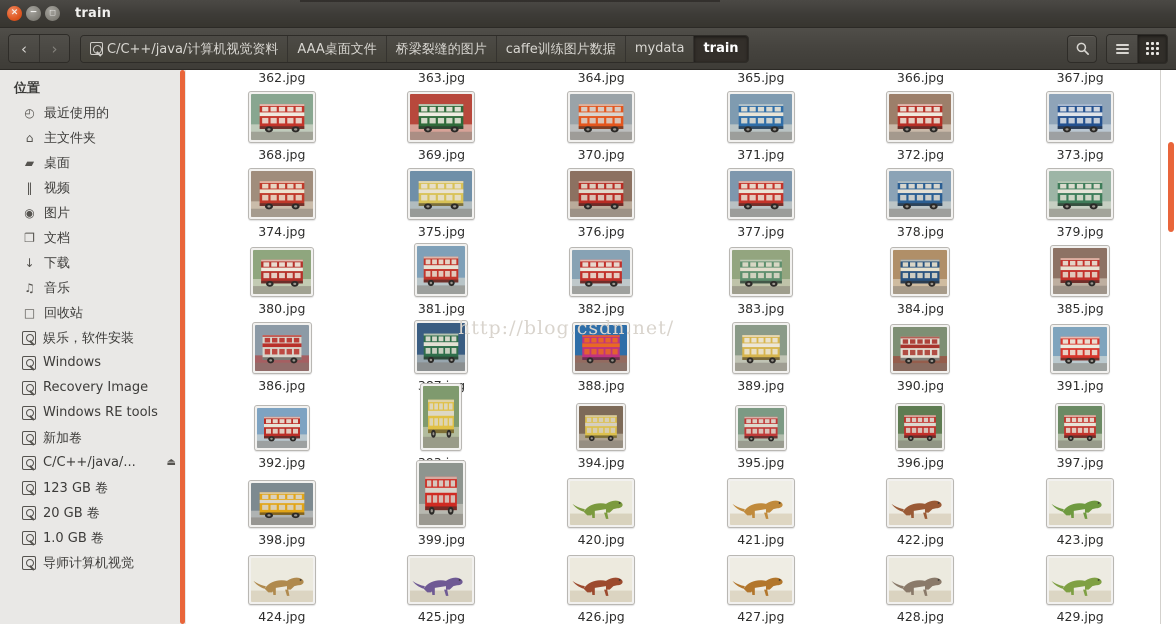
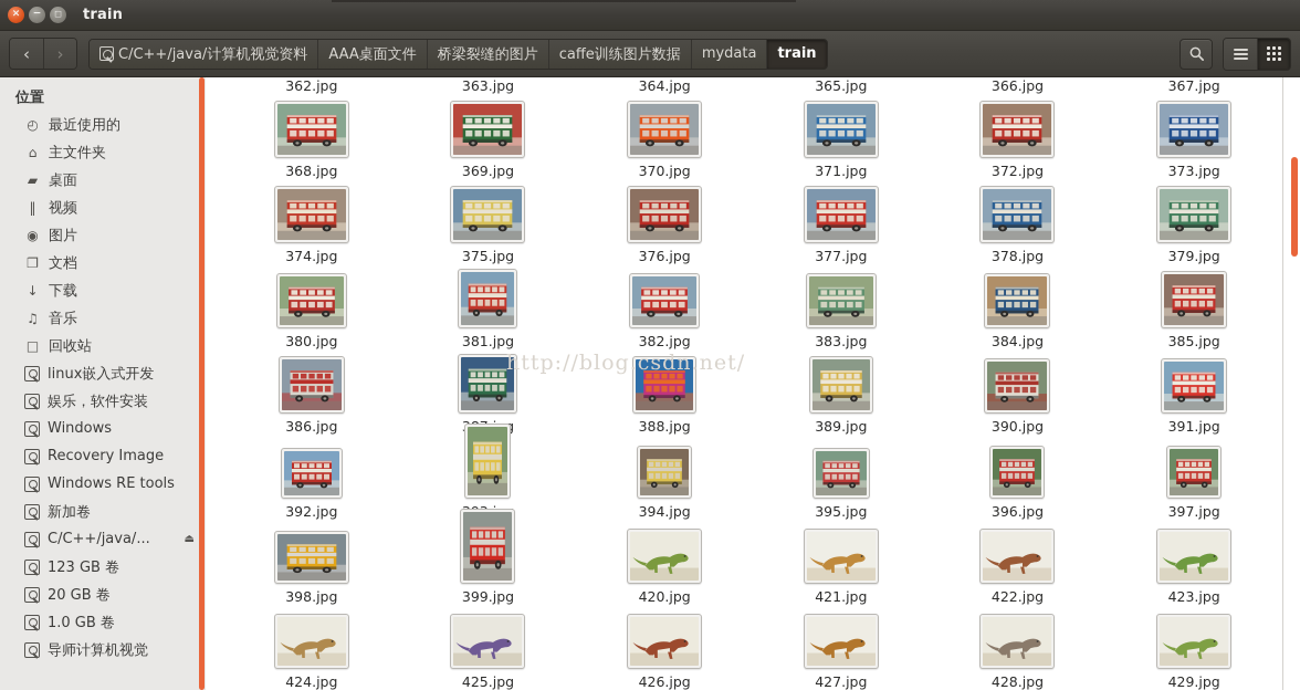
  ×
  −
  □
  train
  ‹
  ›
  C/C++/java/计算机视觉资料
  AAA桌面文件
  桥梁裂缝的图片
  caffe训练图片数据
  mydata
  train
  位置
  ◴
  最近使用的
  ⌂
  主文件夹
  ▰
  桌面
  ‖
  视频
  ◉
  图片
  ❐
  文档
  ↓
  下载
  ♫
  音乐
  □
  回收站
+ linux嵌入式开发
  娱乐，软件安装
  Windows
  Recovery Image
  Windows RE tools
  新加卷
  C/C++/java/...
  ⏏
  123 GB 卷
  20 GB 卷
  1.0 GB 卷
  导师计算机视觉
  362.jpg
  363.jpg
  364.jpg
  365.jpg
  366.jpg
  367.jpg
  368.jpg
  369.jpg
  370.jpg
  371.jpg
  372.jpg
  373.jpg
  374.jpg
  375.jpg
  376.jpg
  377.jpg
  378.jpg
  379.jpg
  380.jpg
  381.jpg
  382.jpg
  383.jpg
  384.jpg
  385.jpg
  386.jpg
  388.jpg
  389.jpg
  390.jpg
  391.jpg
  392.jpg
  394.jpg
  395.jpg
  396.jpg
  397.jpg
  398.jpg
  399.jpg
  420.jpg
  421.jpg
  422.jpg
  423.jpg
  424.jpg
  425.jpg
  426.jpg
  427.jpg
  428.jpg
  429.jpg
  http://blog.csdn.net/
